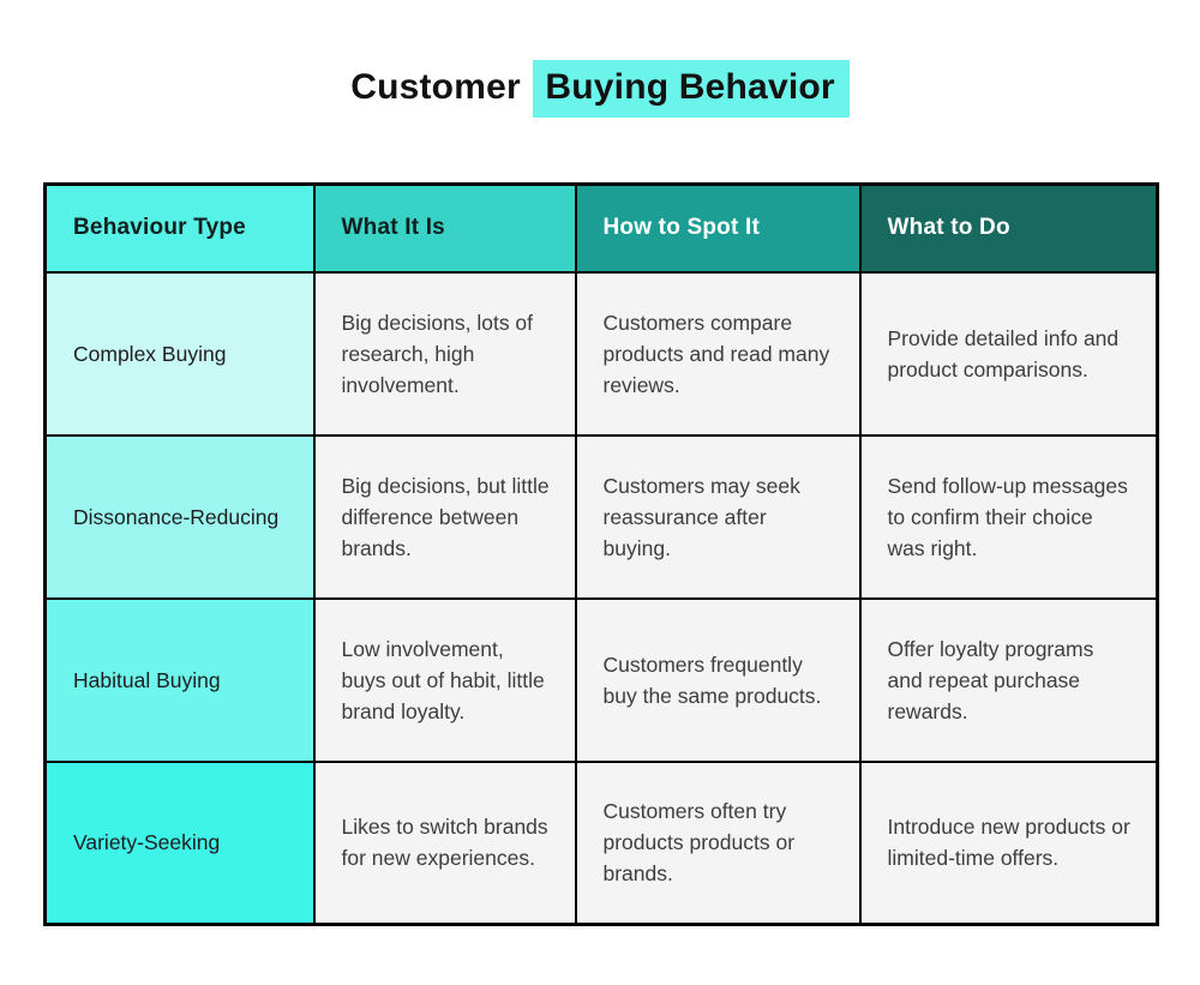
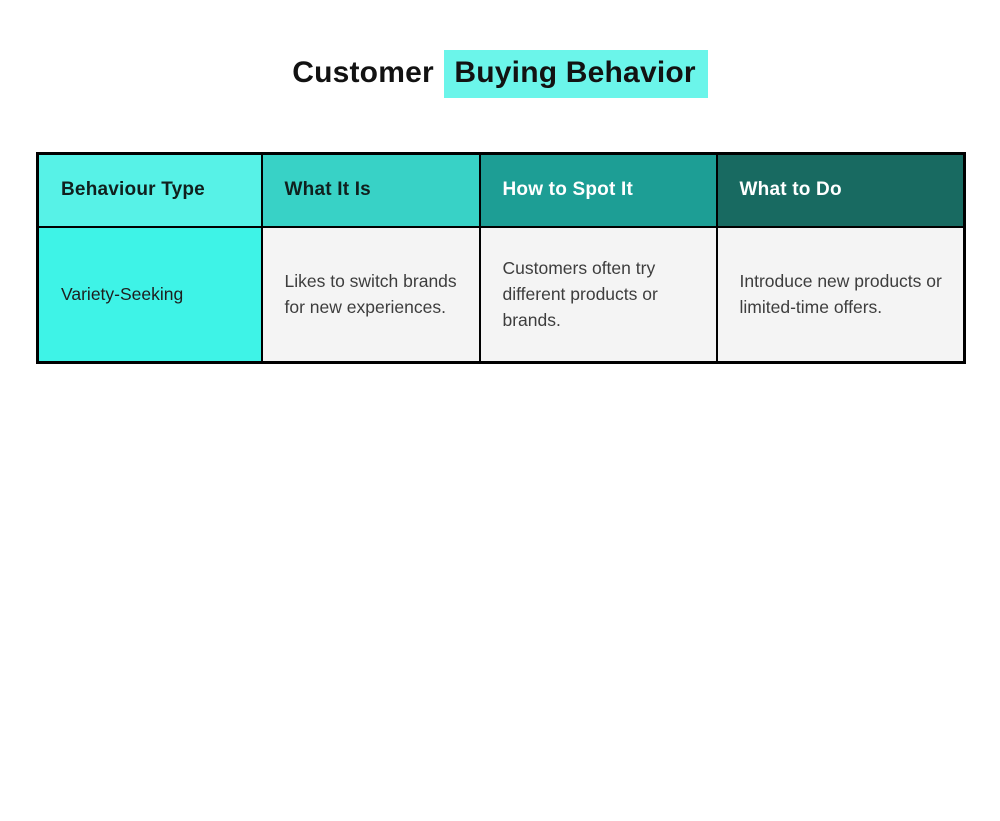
  Customer Buying Behavior
  Behaviour Type	What It Is	How to Spot It	What to Do
- Complex Buying	Big decisions, lots of research, high involvement.	Customers compare products and read many reviews.	Provide detailed info and product comparisons.
- Dissonance-Reducing	Big decisions, but little difference between brands.	Customers may seek reassurance after buying.	Send follow-up messages to confirm their choice was right.
- Habitual Buying	Low involvement, buys out of habit, little brand loyalty.	Customers frequently buy the same products.	Offer loyalty programs and repeat purchase rewards.
- Variety-Seeking	Likes to switch brands for new experiences.	Customers often try products products or brands.	Introduce new products or limited-time offers.
+ Variety-Seeking	Likes to switch brands for new experiences.	Customers often try different products or brands.	Introduce new products or limited-time offers.
